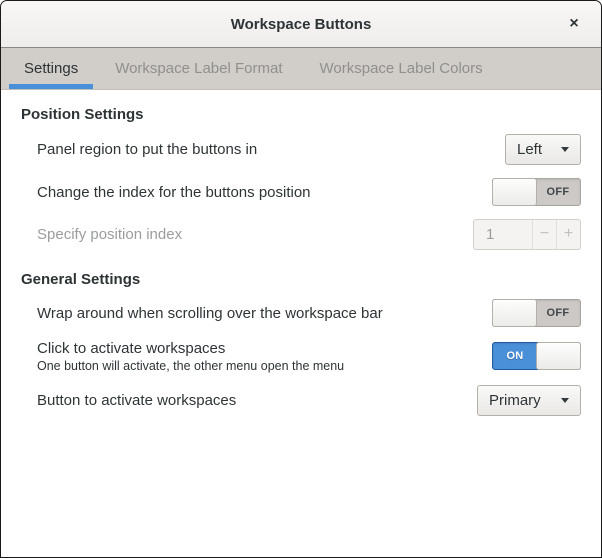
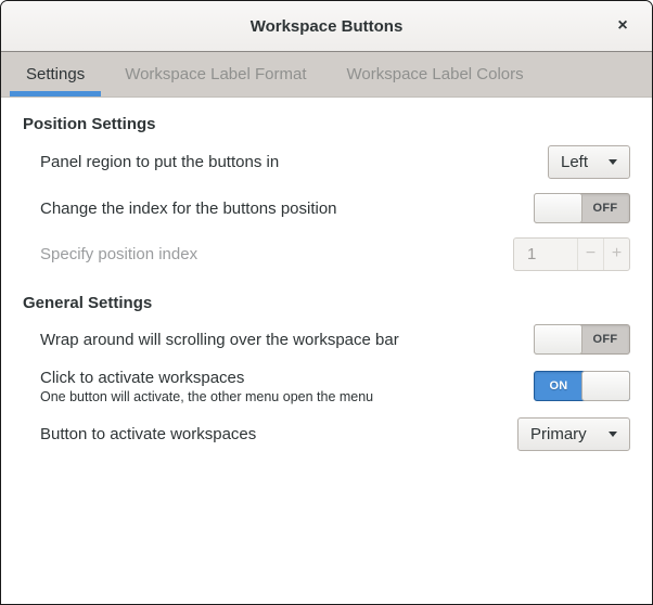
  Workspace Buttons
  ×
  Settings
  Workspace Label Format
  Workspace Label Colors
  Position Settings
  Panel region to put the buttons in
  Left
  Change the index for the buttons position
  OFF
  Specify position index
  1
  −
  +
  General Settings
- Wrap around when scrolling over the workspace bar
+ Wrap around will scrolling over the workspace bar
  OFF
  Click to activate workspaces
  One button will activate, the other menu open the menu
  ON
  Button to activate workspaces
  Primary
